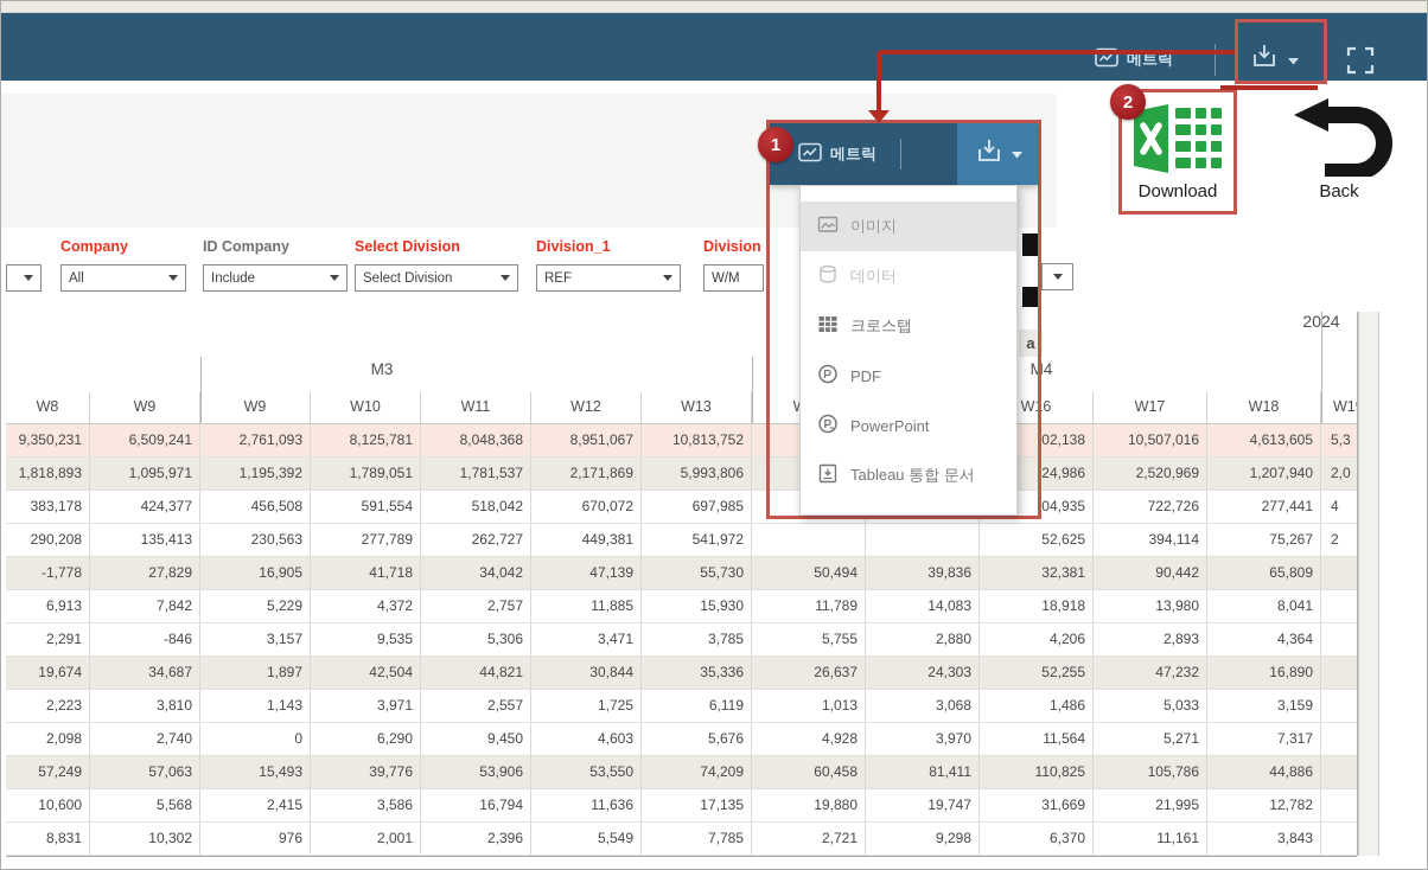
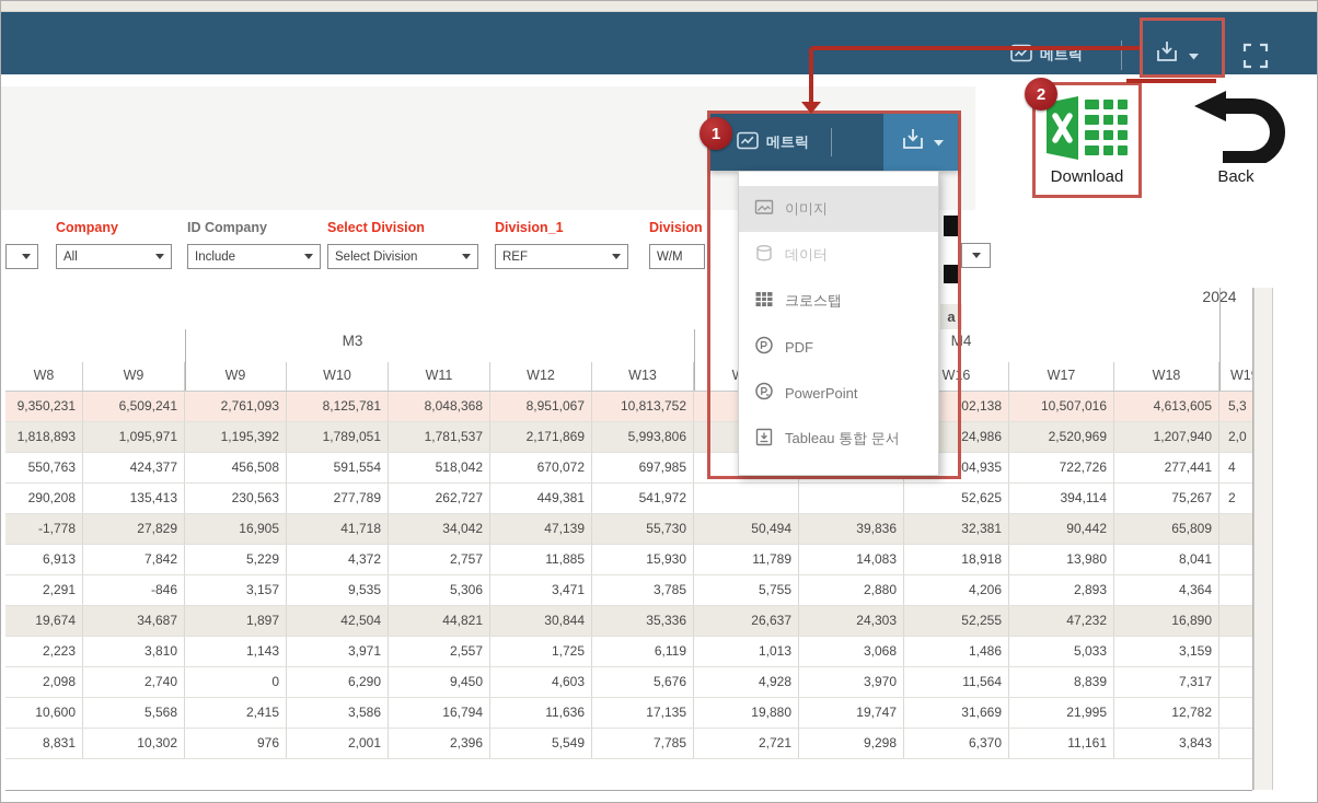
  메트릭
  Download
  Back
  Company
  All
  ID Company
  Include
  Select Division
  Select Division
  Division_1
  REF
  Division
  W/M
  a
  2024
  M3
  M4
  W8
  W9
  W9
  W10
  W11
  W12
  W13
  W16
  W17
  W18
  9,350,231
  6,509,241
  2,761,093
  8,125,781
  8,048,368
  8,951,067
  10,813,752
  02,138
  10,507,016
  4,613,605
  5,3
  1,818,893
  1,095,971
  1,195,392
  1,789,051
  1,781,537
  2,171,869
  5,993,806
  24,986
  2,520,969
  1,207,940
  2,0
- 383,178
+ 550,763
  424,377
  456,508
  591,554
  518,042
  670,072
  697,985
  04,935
  722,726
  277,441
  4
  290,208
  135,413
  230,563
  277,789
  262,727
  449,381
  541,972
  52,625
  394,114
  75,267
  2
  -1,778
  27,829
  16,905
  41,718
  34,042
  47,139
  55,730
  50,494
  39,836
  32,381
  90,442
  65,809
  6,913
  7,842
  5,229
  4,372
  2,757
  11,885
  15,930
  11,789
  14,083
  18,918
  13,980
  8,041
  2,291
  -846
  3,157
  9,535
  5,306
  3,471
  3,785
  5,755
  2,880
  4,206
  2,893
  4,364
  19,674
  34,687
  1,897
  42,504
  44,821
  30,844
  35,336
  26,637
  24,303
  52,255
  47,232
  16,890
  2,223
  3,810
  1,143
  3,971
  2,557
  1,725
  6,119
  1,013
  3,068
  1,486
  5,033
  3,159
  2,098
  2,740
  0
  6,290
  9,450
  4,603
  5,676
  4,928
  3,970
  11,564
- 5,271
+ 8,839
  7,317
- 57,249
- 57,063
- 15,493
- 39,776
- 53,906
- 53,550
- 74,209
- 60,458
- 81,411
- 110,825
- 105,786
- 44,886
  10,600
  5,568
  2,415
  3,586
  16,794
  11,636
  17,135
  19,880
  19,747
  31,669
  21,995
  12,782
  8,831
  10,302
  976
  2,001
  2,396
  5,549
  7,785
  2,721
  9,298
  6,370
  11,161
  3,843
  메트릭
  이미지
  데이터
  크로스탭
  PDF
  PowerPoint
  Tableau 통합 문서
  1
  2
